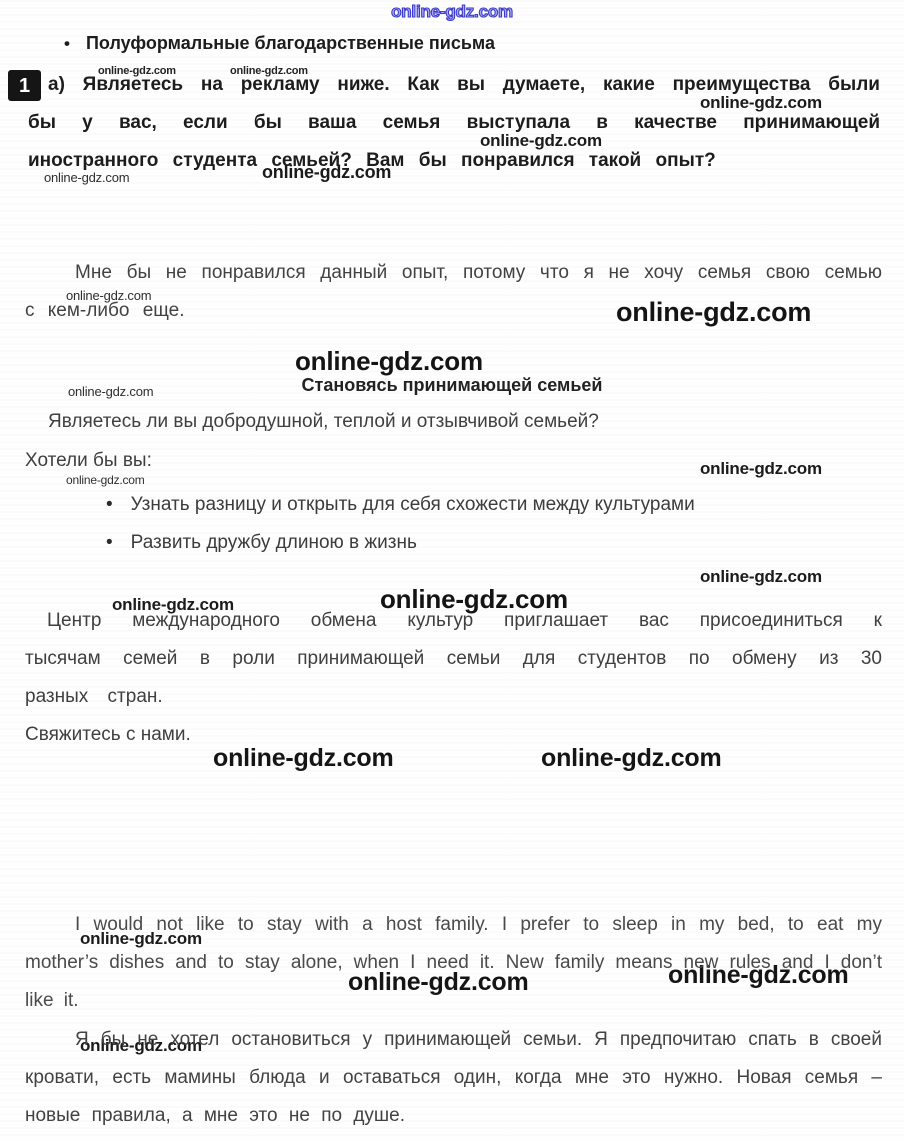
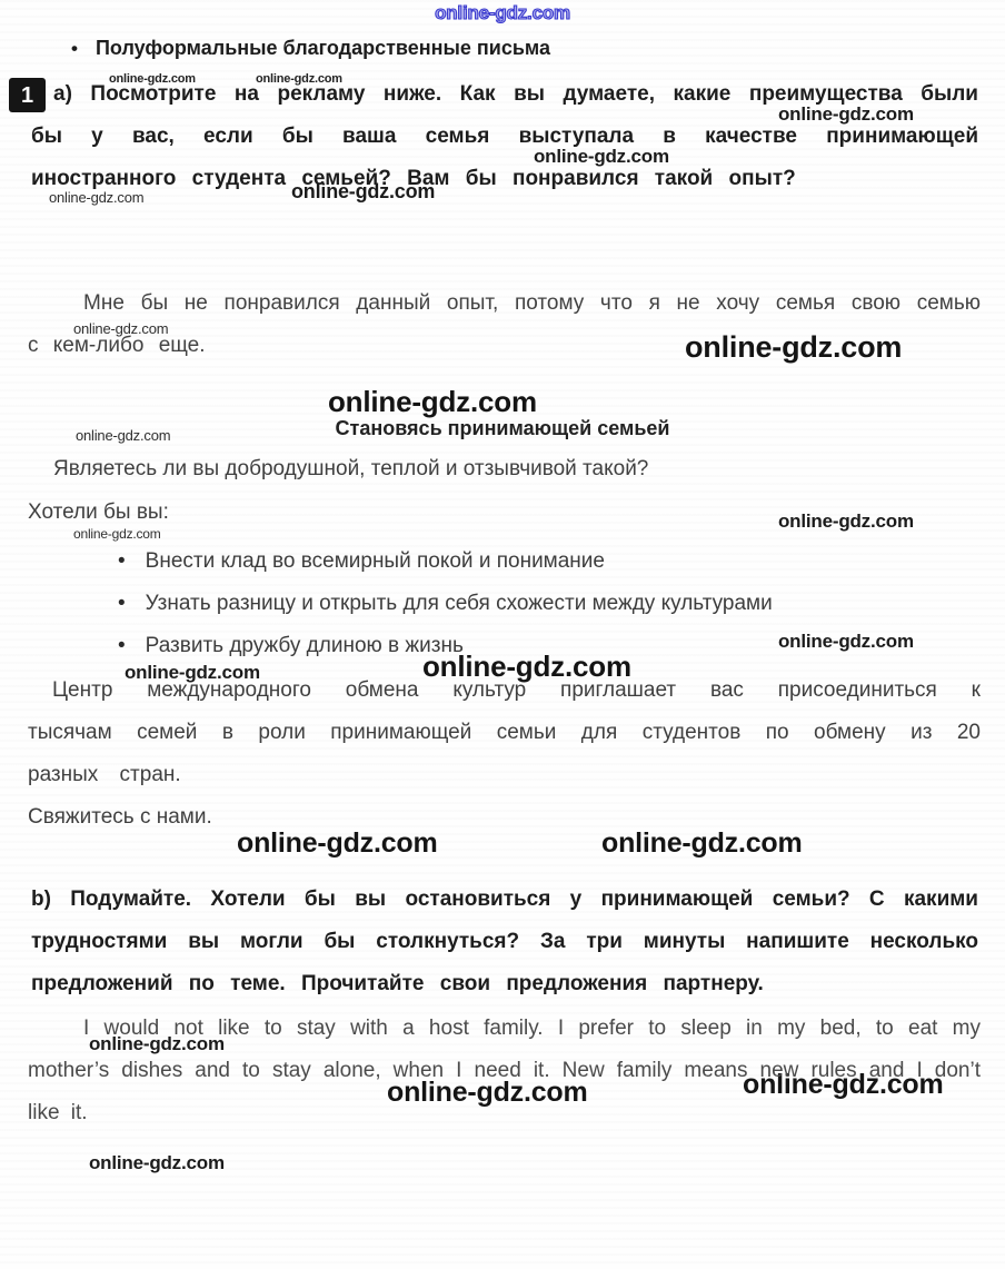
  online-gdz.com
  online-gdz.com
  online-gdz.com
  online-gdz.com
  online-gdz.com
  online-gdz.com
  online-gdz.com
  online-gdz.com
  online-gdz.com
  online-gdz.com
  online-gdz.com
  online-gdz.com
  online-gdz.com
  online-gdz.com
  online-gdz.com
  online-gdz.com
  online-gdz.com
  online-gdz.com
  online-gdz.com
  online-gdz.com
  online-gdz.com
  online-gdz.com
  •
  Полуформальные благодарственные письма
  1
- a) Являетесь на рекламу ниже. Как вы думаете, какие преимущества были бы у вас, если бы ваша семья выступала в качестве принимающей иностранного студента семьей? Вам бы понравился такой опыт?
+ a) Посмотрите на рекламу ниже. Как вы думаете, какие преимущества были бы у вас, если бы ваша семья выступала в качестве принимающей иностранного студента семьей? Вам бы понравился такой опыт?
  Мне бы не понравился данный опыт, потому что я не хочу семья свою семью с кем-либо еще.
  Становясь принимающей семьей
- Являетесь ли вы добродушной, теплой и отзывчивой семьей?
+ Являетесь ли вы добродушной, теплой и отзывчивой такой?
  Хотели бы вы:
+ Внести клад во всемирный покой и понимание
  Узнать разницу и открыть для себя схожести между культурами
  Развить дружбу длиною в жизнь
- Центр международного обмена культур приглашает вас присоединиться к тысячам семей в роли принимающей семьи для студентов по обмену из 30 разных стран.
+ Центр международного обмена культур приглашает вас присоединиться к тысячам семей в роли принимающей семьи для студентов по обмену из 20 разных стран.
  Свяжитесь с нами.
+ b) Подумайте. Хотели бы вы остановиться у принимающей семьи? С какими трудностями вы могли бы столкнуться? За три минуты напишите несколько предложений по теме. Прочитайте свои предложения партнеру.
  I would not like to stay with a host family. I prefer to sleep in my bed, to eat my mother’s dishes and to stay alone, when I need it. New family means new rules and I don’t like it.
- Я бы не хотел остановиться у принимающей семьи. Я предпочитаю спать в своей кровати, есть мамины блюда и оставаться один, когда мне это нужно. Новая семья – новые правила, а мне это не по душе.
